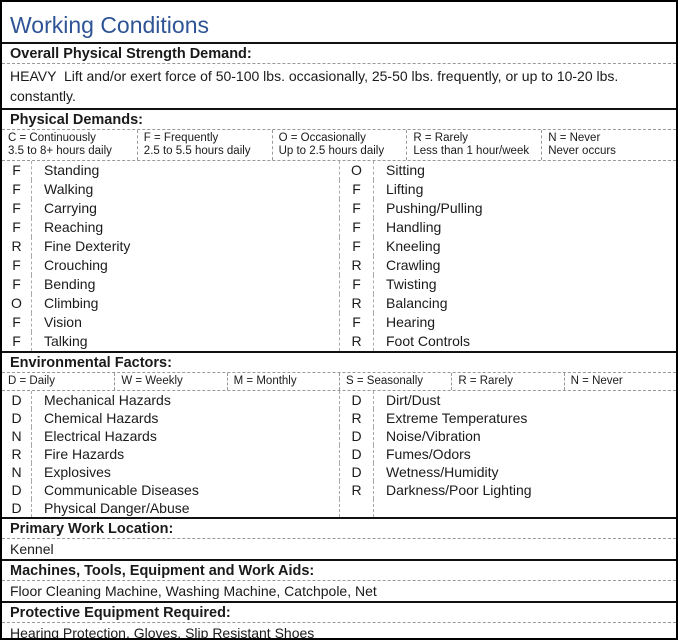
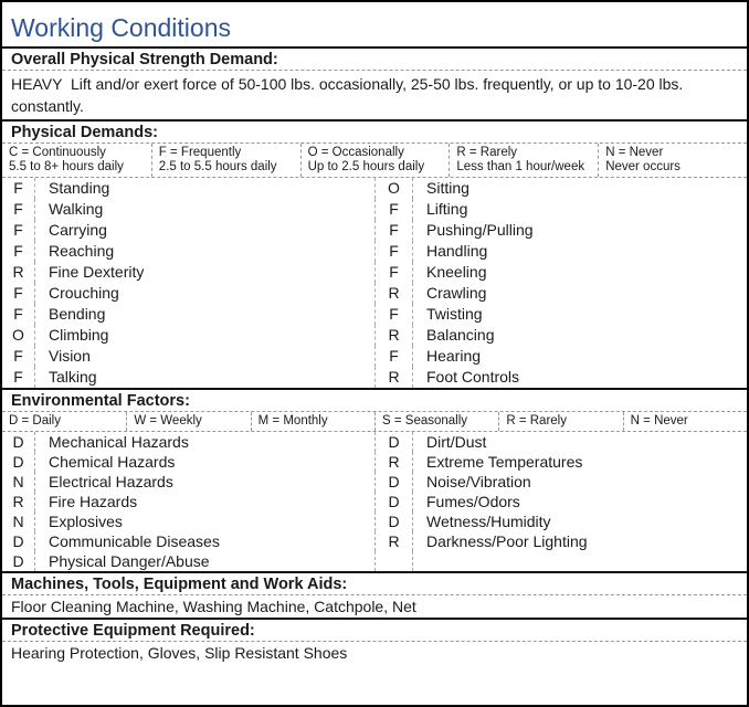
  Working Conditions
  Overall Physical Strength Demand:
  HEAVY Lift and/or exert force of 50-100 lbs. occasionally, 25-50 lbs. frequently, or up to 10-20 lbs. constantly.
  Physical Demands:
  C = Continuously
- 3.5 to 8+ hours daily
+ 5.5 to 8+ hours daily
  F = Frequently
  2.5 to 5.5 hours daily
  O = Occasionally
  Up to 2.5 hours daily
  R = Rarely
  Less than 1 hour/week
  N = Never
  Never occurs
  F
  Standing
  O
  Sitting
  F
  Walking
  F
  Lifting
  F
  Carrying
  F
  Pushing/Pulling
  F
  Reaching
  F
  Handling
  R
  Fine Dexterity
  F
  Kneeling
  F
  Crouching
  R
  Crawling
  F
  Bending
  F
  Twisting
  O
  Climbing
  R
  Balancing
  F
  Vision
  F
  Hearing
  F
  Talking
  R
  Foot Controls
  Environmental Factors:
  D = Daily
  W = Weekly
  M = Monthly
  S = Seasonally
  R = Rarely
  N = Never
  D
  Mechanical Hazards
  D
  Dirt/Dust
  D
  Chemical Hazards
  R
  Extreme Temperatures
  N
  Electrical Hazards
  D
  Noise/Vibration
  R
  Fire Hazards
  D
  Fumes/Odors
  N
  Explosives
  D
  Wetness/Humidity
  D
  Communicable Diseases
  R
  Darkness/Poor Lighting
  D
  Physical Danger/Abuse
- Primary Work Location:
- Kennel
  Machines, Tools, Equipment and Work Aids:
  Floor Cleaning Machine, Washing Machine, Catchpole, Net
  Protective Equipment Required:
  Hearing Protection, Gloves, Slip Resistant Shoes
